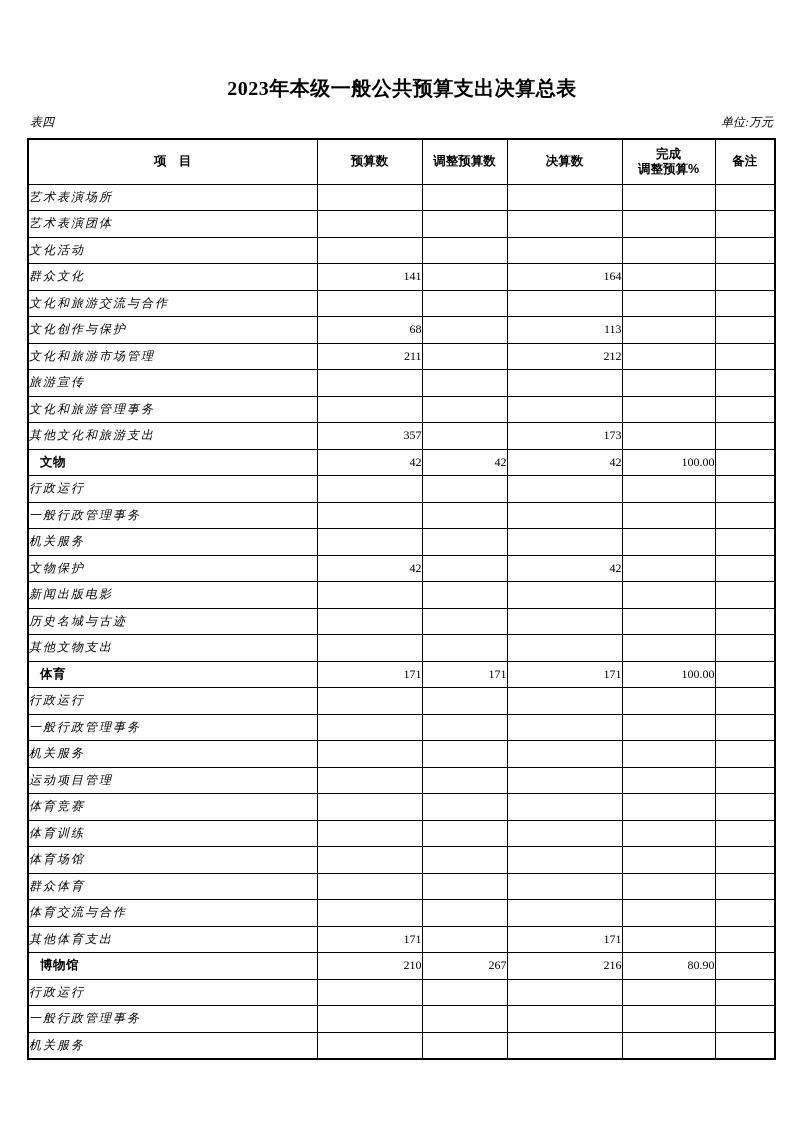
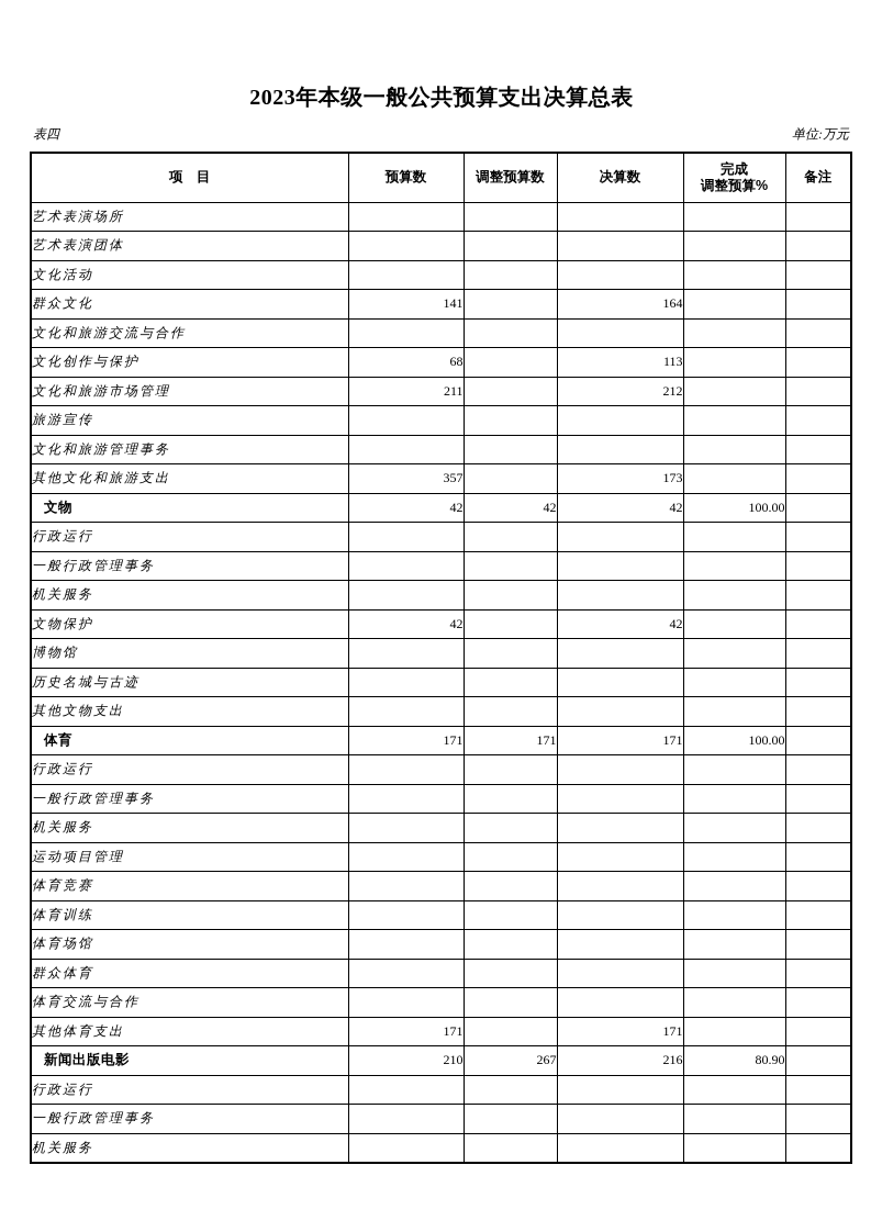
  2023年本级一般公共预算支出决算总表
  表四
  单位:万元
  项 目	预算数	调整预算数	决算数	完成 调整预算%	备注
  艺术表演场所
  艺术表演团体
  文化活动
  群众文化	141		164
  文化和旅游交流与合作
  文化创作与保护	68		113
  文化和旅游市场管理	211		212
  旅游宣传
  文化和旅游管理事务
  其他文化和旅游支出	357		173
  文物	42	42	42	100.00
  行政运行
  一般行政管理事务
  机关服务
  文物保护	42		42
- 新闻出版电影
+ 博物馆
  历史名城与古迹
  其他文物支出
  体育	171	171	171	100.00
  行政运行
  一般行政管理事务
  机关服务
  运动项目管理
  体育竞赛
  体育训练
  体育场馆
  群众体育
  体育交流与合作
  其他体育支出	171		171
- 博物馆	210	267	216	80.90
+ 新闻出版电影	210	267	216	80.90
  行政运行
  一般行政管理事务
  机关服务
